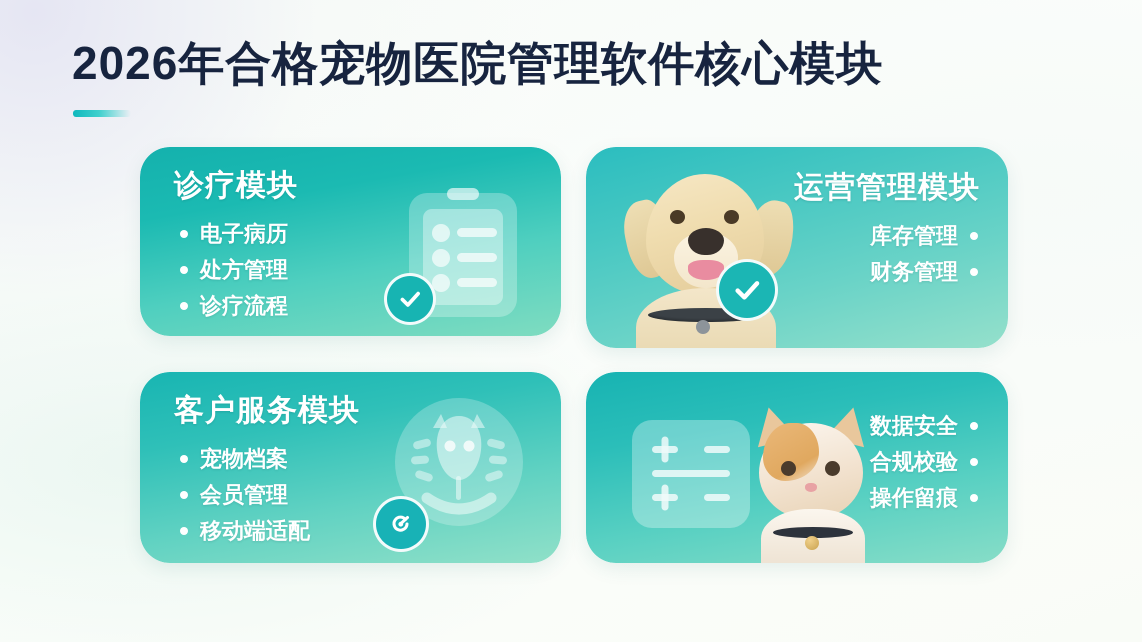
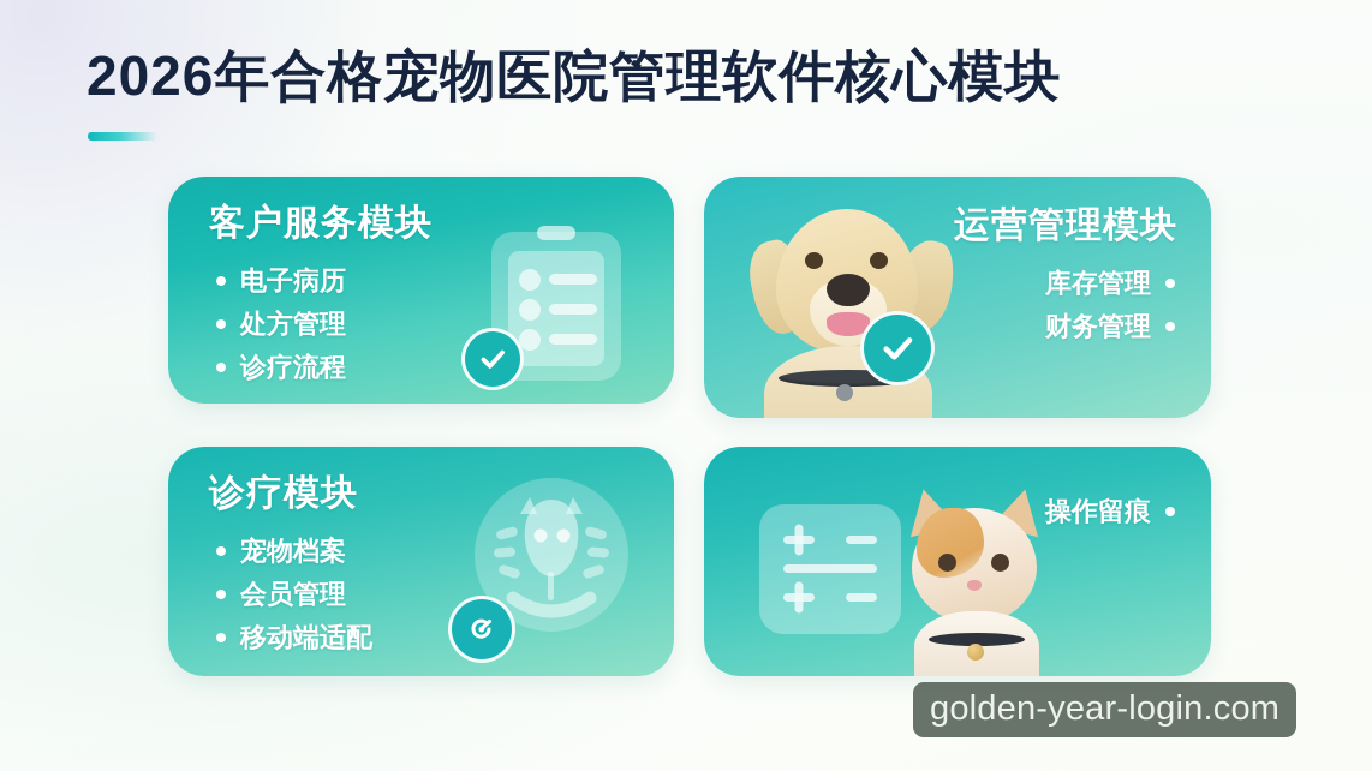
  2026年合格宠物医院管理软件核心模块
- 诊疗模块
+ 客户服务模块
  电子病历
  处方管理
  诊疗流程
  运营管理模块
  库存管理
  财务管理
- 客户服务模块
+ 诊疗模块
  宠物档案
  会员管理
  移动端适配
- 数据安全
- 合规校验
  操作留痕
+ golden-year-login.com
